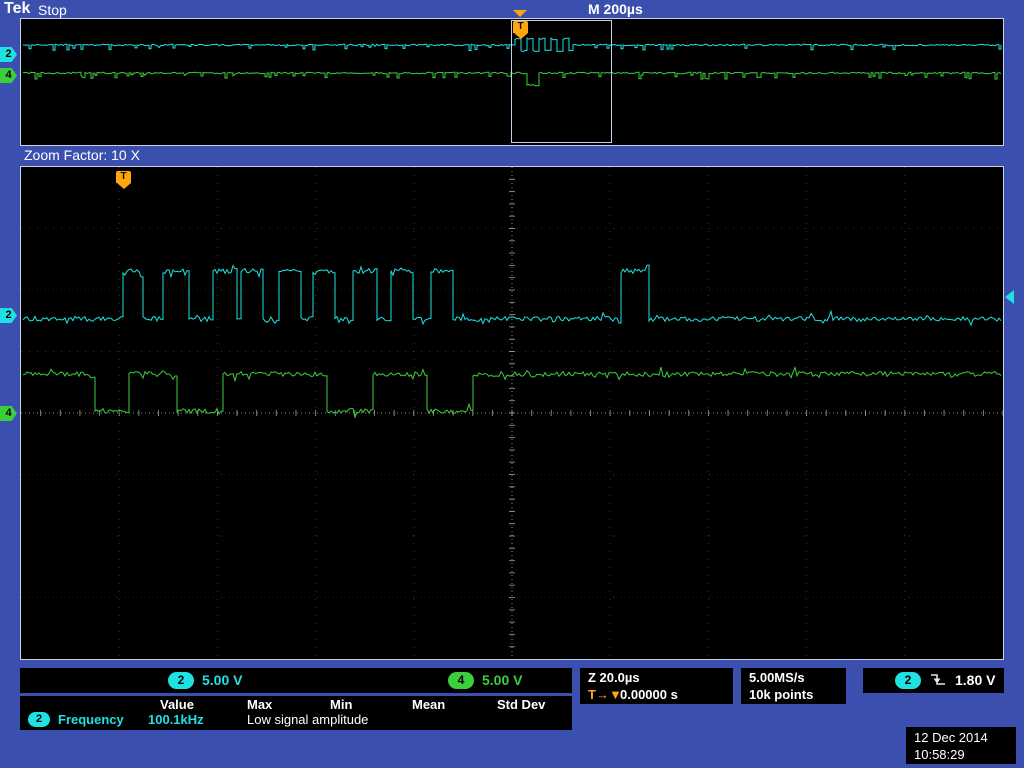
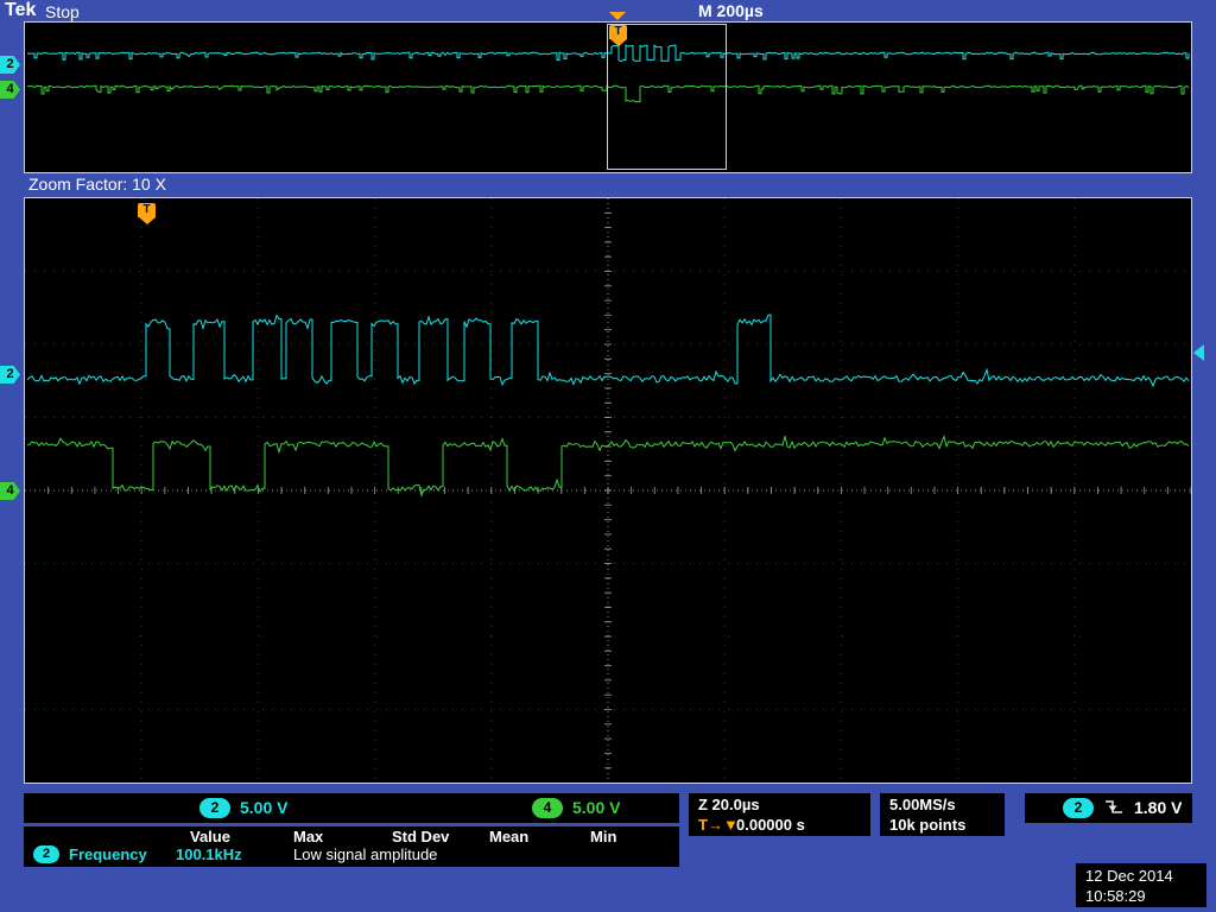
  Tek
  Stop
  M 200µs
  T
  2
  4
  Zoom Factor: 10 X
  T
  2
  4
  2
  5.00 V
  4
  5.00 V
  Z 20.0µs
  T→▼
  0.00000 s
  5.00MS/s
  10k points
  2
  1.80 V
  Value
  Max
- Min
+ Std Dev
  Mean
- Std Dev
+ Min
  2
  Frequency
  100.1kHz
  Low signal amplitude
  12 Dec 2014
  10:58:29
